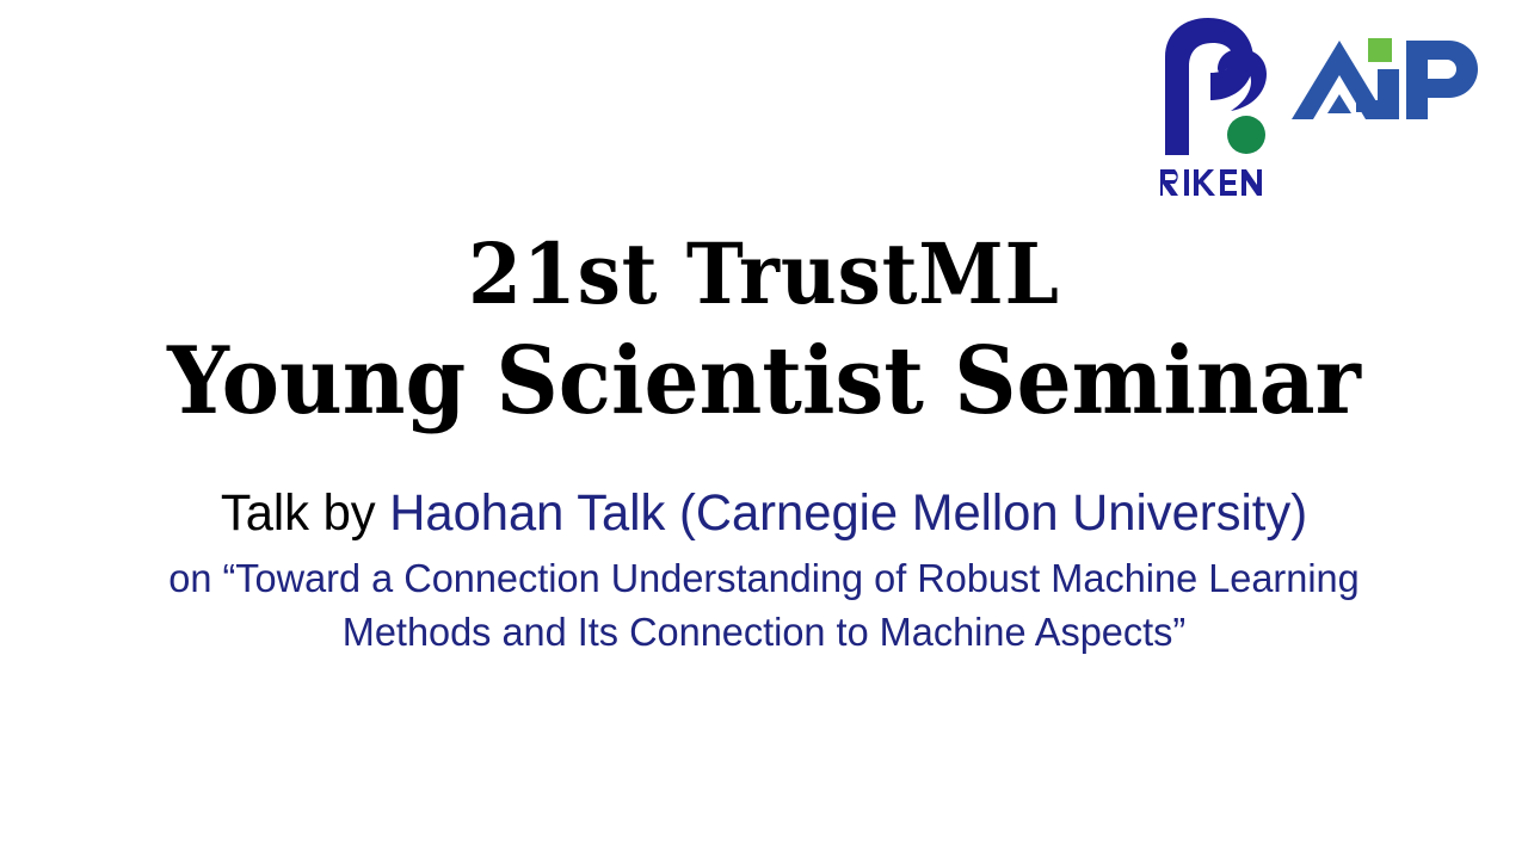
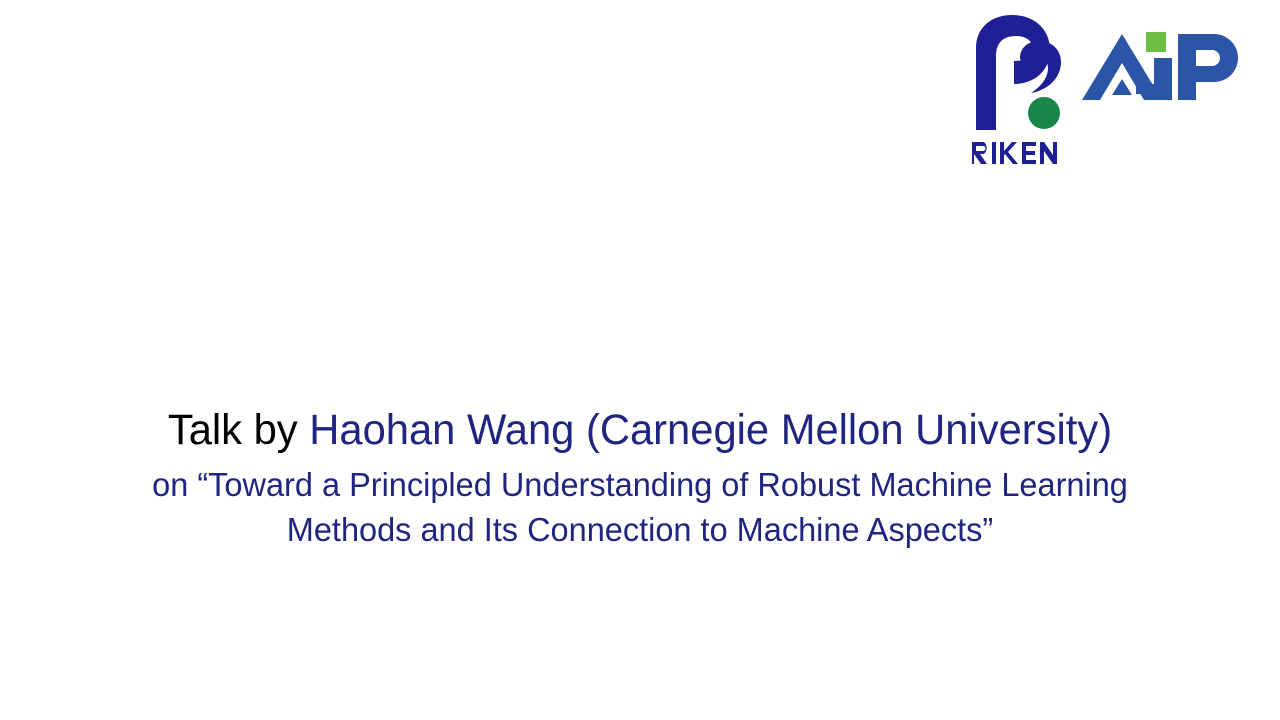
- 21st TrustML
- Young Scientist Seminar
- Talk by Haohan Talk (Carnegie Mellon University)
+ Talk by Haohan Wang (Carnegie Mellon University)
- on “Toward a Connection Understanding of Robust Machine Learning
+ on “Toward a Principled Understanding of Robust Machine Learning
  Methods and Its Connection to Machine Aspects”
